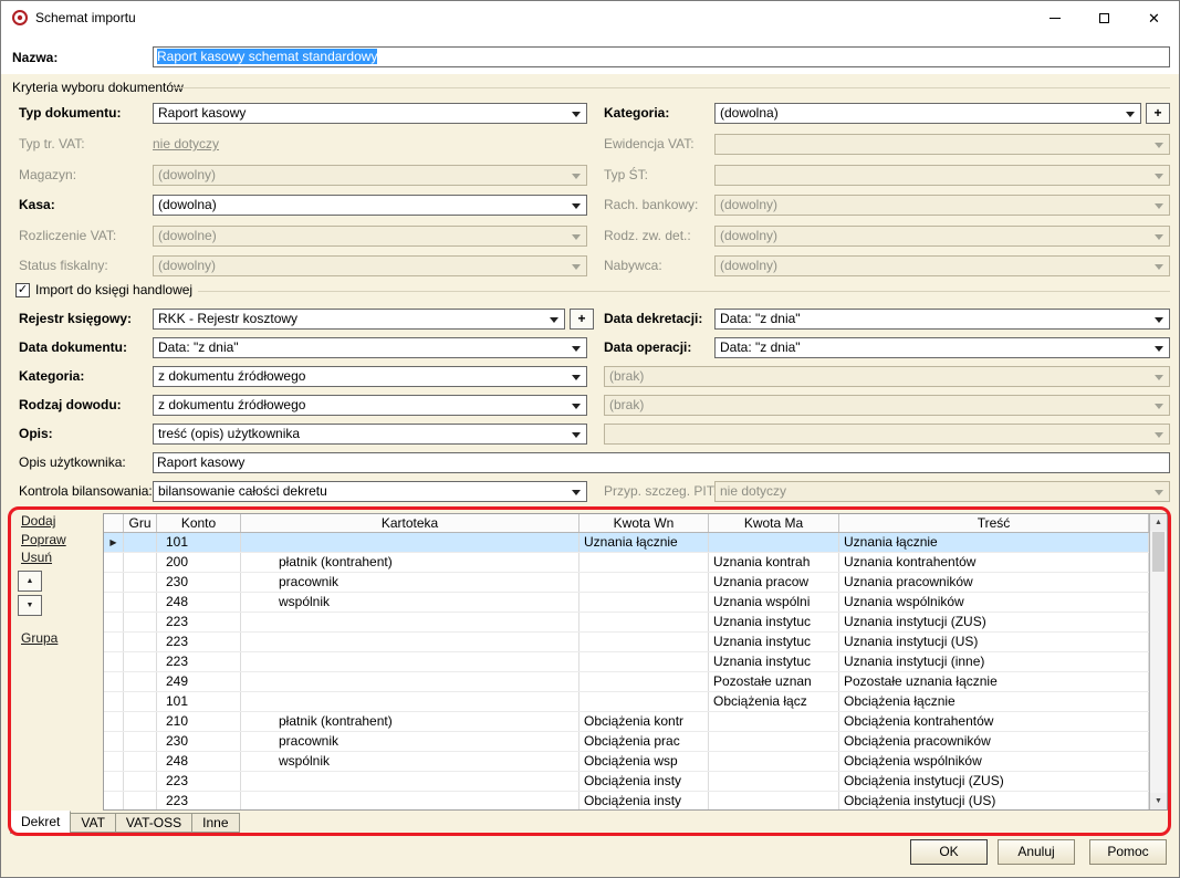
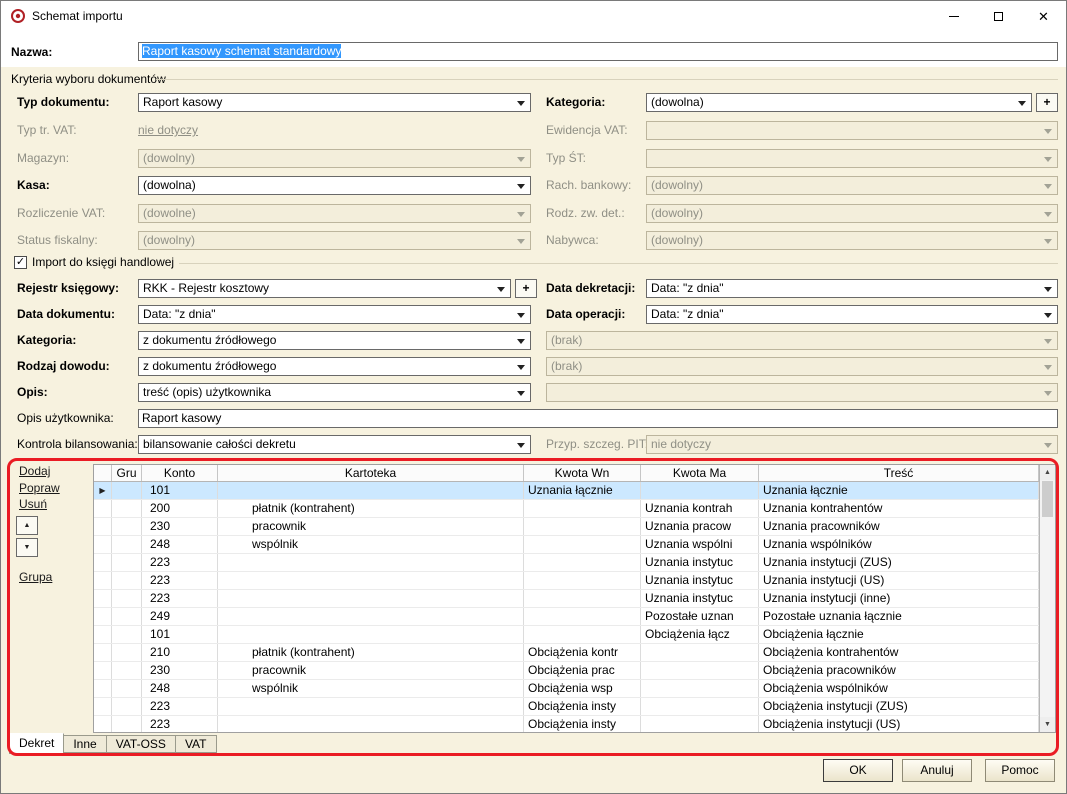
  Schemat importu
  ✕
  Nazwa:
  Raport kasowy schemat standardowy
  Kryteria wyboru dokumentó
  Typ dokumentu:
  Raport kasowy
  Typ tr. VAT:
  nie dotyczy
  Magazyn:
  (dowolny)
  Kasa:
  (dowolna)
  Rozliczenie VAT:
  (dowolne)
  Status fiskalny:
  (dowolny)
  Kategoria:
  (dowolna)
  +
  Ewidencja VAT:
  Typ ŚT:
  Rach. bankowy:
  (dowolny)
  Rodz. zw. det.:
  (dowolny)
  Nabywca:
  (dowolny)
  ✓
  Import do księgi handlowej
  Rejestr księgowy:
  RKK - Rejestr kosztowy
  +
  Data dekretacji:
  Data: "z dnia"
  Data dokumentu:
  Data: "z dnia"
  Data operacji:
  Data: "z dnia"
  Kategoria:
  z dokumentu źródłowego
  (brak)
  Rodzaj dowodu:
  z dokumentu źródłowego
  (brak)
  Opis:
  treść (opis) użytkownika
  Opis użytkownika:
  Raport kasowy
  Kontrola bilansowania:
  bilansowanie całości dekretu
  Przyp. szczeg. PIT
  nie dotyczy
  Dodaj
  Popraw
  Usuń
  Grupa
  Gru
  Konto
  Kartoteka
  Kwota Wn
  Kwota Ma
  Treść
  ▶
  101
  Uznania łącznie
  Uznania łącznie
  200
  płatnik (kontrahent)
  Uznania kontrah
  Uznania kontrahentów
  230
  pracownik
  Uznania pracow
  Uznania pracowników
  248
  wspólnik
  Uznania wspólni
  Uznania wspólników
  223
  Uznania instytuc
  Uznania instytucji (ZUS)
  223
  Uznania instytuc
  Uznania instytucji (US)
  223
  Uznania instytuc
  Uznania instytucji (inne)
  249
  Pozostałe uznan
  Pozostałe uznania łącznie
  101
  Obciążenia łącz
  Obciążenia łącznie
  210
  płatnik (kontrahent)
  Obciążenia kontr
  Obciążenia kontrahentów
  230
  pracownik
  Obciążenia prac
  Obciążenia pracowników
  248
  wspólnik
  Obciążenia wsp
  Obciążenia wspólników
  223
  Obciążenia insty
  Obciążenia instytucji (ZUS)
  223
  Obciążenia insty
  Obciążenia instytucji (US)
  Dekret
- VAT
+ Inne
  VAT-OSS
- Inne
+ VAT
  OK
  Anuluj
  Pomoc
